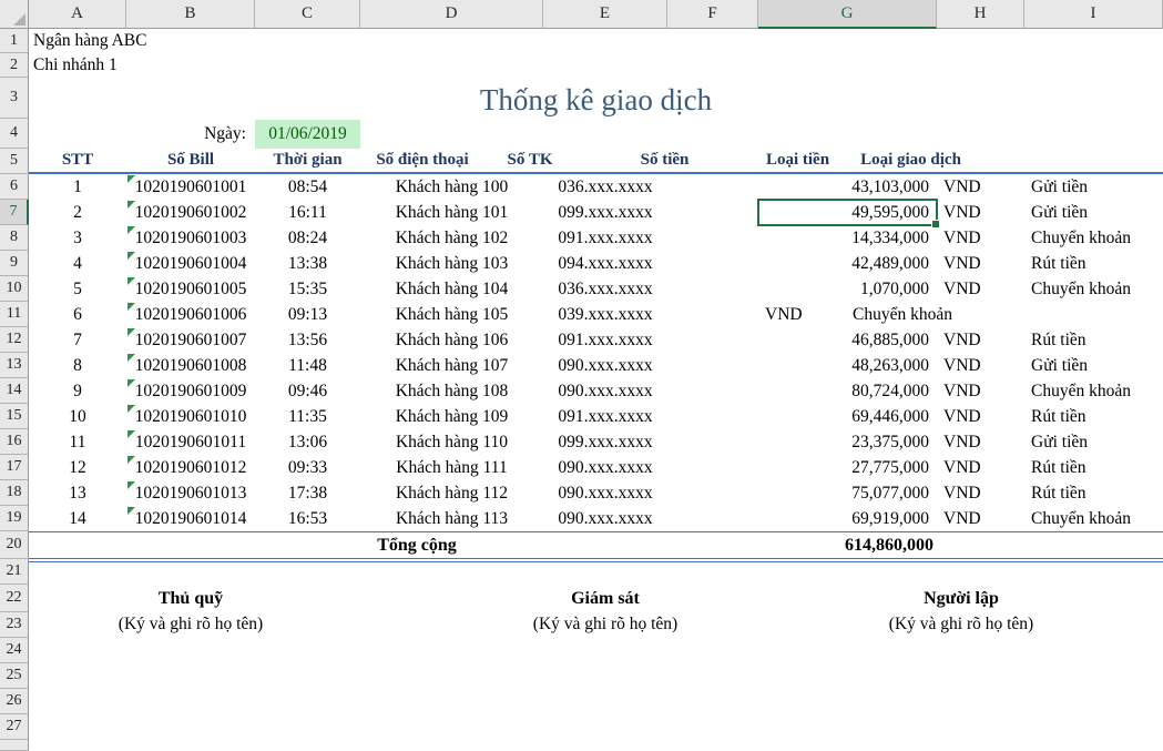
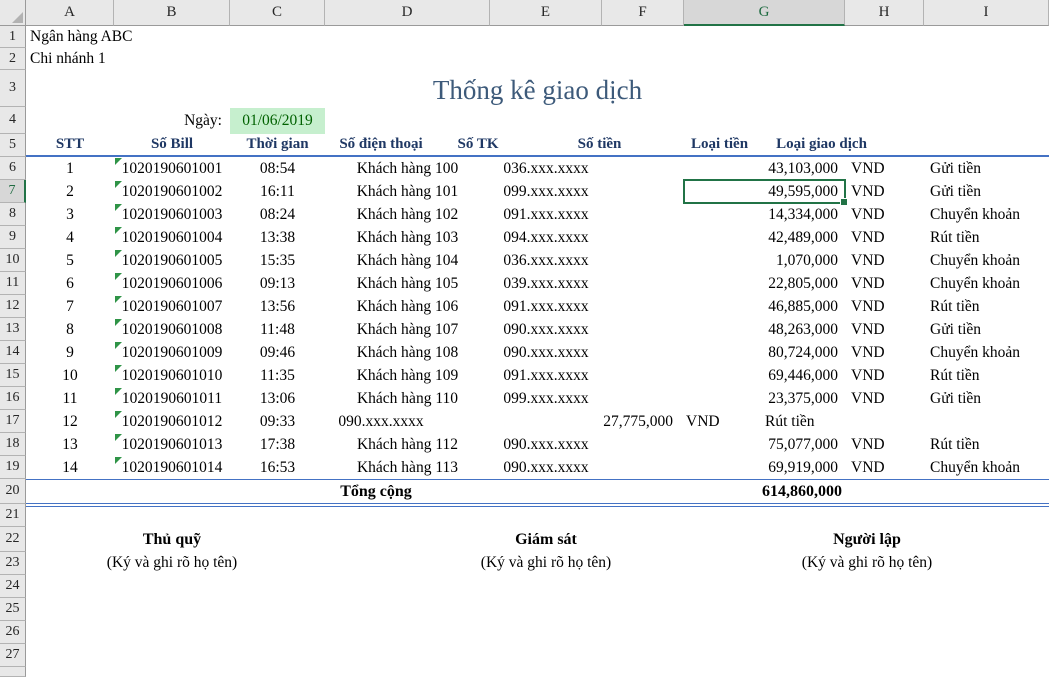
  A
  B
  C
  D
  E
  F
  G
  H
  I
  1
  2
  3
  4
  5
  6
  7
  8
  9
  10
  11
  12
  13
  14
  15
  16
  17
  18
  19
  20
  21
  22
  23
  24
  25
  26
  27
  Ngân hàng ABC
  Chi nhánh 1
  Thống kê giao dịch
  Ngày:
  01/06/2019
  STT
  Số Bill
  Thời gian
  Số điện thoại
  Số TK
  Số tiền
  Loại tiền
  Loại giao dịch
  1
  1020190601001
  08:54
  Khách hàng 100
  036.xxx.xxxx
  43,103,000
  VND
  Gửi tiền
  2
  1020190601002
  16:11
  Khách hàng 101
  099.xxx.xxxx
  49,595,000
  VND
  Gửi tiền
  3
  1020190601003
  08:24
  Khách hàng 102
  091.xxx.xxxx
  14,334,000
  VND
  Chuyển khoản
  4
  1020190601004
  13:38
  Khách hàng 103
  094.xxx.xxxx
  42,489,000
  VND
  Rút tiền
  5
  1020190601005
  15:35
  Khách hàng 104
  036.xxx.xxxx
  1,070,000
  VND
  Chuyển khoản
  6
  1020190601006
  09:13
  Khách hàng 105
  039.xxx.xxxx
+ 22,805,000
  VND
  Chuyển khoản
  7
  1020190601007
  13:56
  Khách hàng 106
  091.xxx.xxxx
  46,885,000
  VND
  Rút tiền
  8
  1020190601008
  11:48
  Khách hàng 107
  090.xxx.xxxx
  48,263,000
  VND
  Gửi tiền
  9
  1020190601009
  09:46
  Khách hàng 108
  090.xxx.xxxx
  80,724,000
  VND
  Chuyển khoản
  10
  1020190601010
  11:35
  Khách hàng 109
  091.xxx.xxxx
  69,446,000
  VND
  Rút tiền
  11
  1020190601011
  13:06
  Khách hàng 110
  099.xxx.xxxx
  23,375,000
  VND
  Gửi tiền
  12
  1020190601012
  09:33
- Khách hàng 111
  090.xxx.xxxx
  27,775,000
  VND
  Rút tiền
  13
  1020190601013
  17:38
  Khách hàng 112
  090.xxx.xxxx
  75,077,000
  VND
  Rút tiền
  14
  1020190601014
  16:53
  Khách hàng 113
  090.xxx.xxxx
  69,919,000
  VND
  Chuyển khoản
  Tổng cộng
  614,860,000
  Thủ quỹ
  (Ký và ghi rõ họ tên)
  Giám sát
  (Ký và ghi rõ họ tên)
  Người lập
  (Ký và ghi rõ họ tên)
